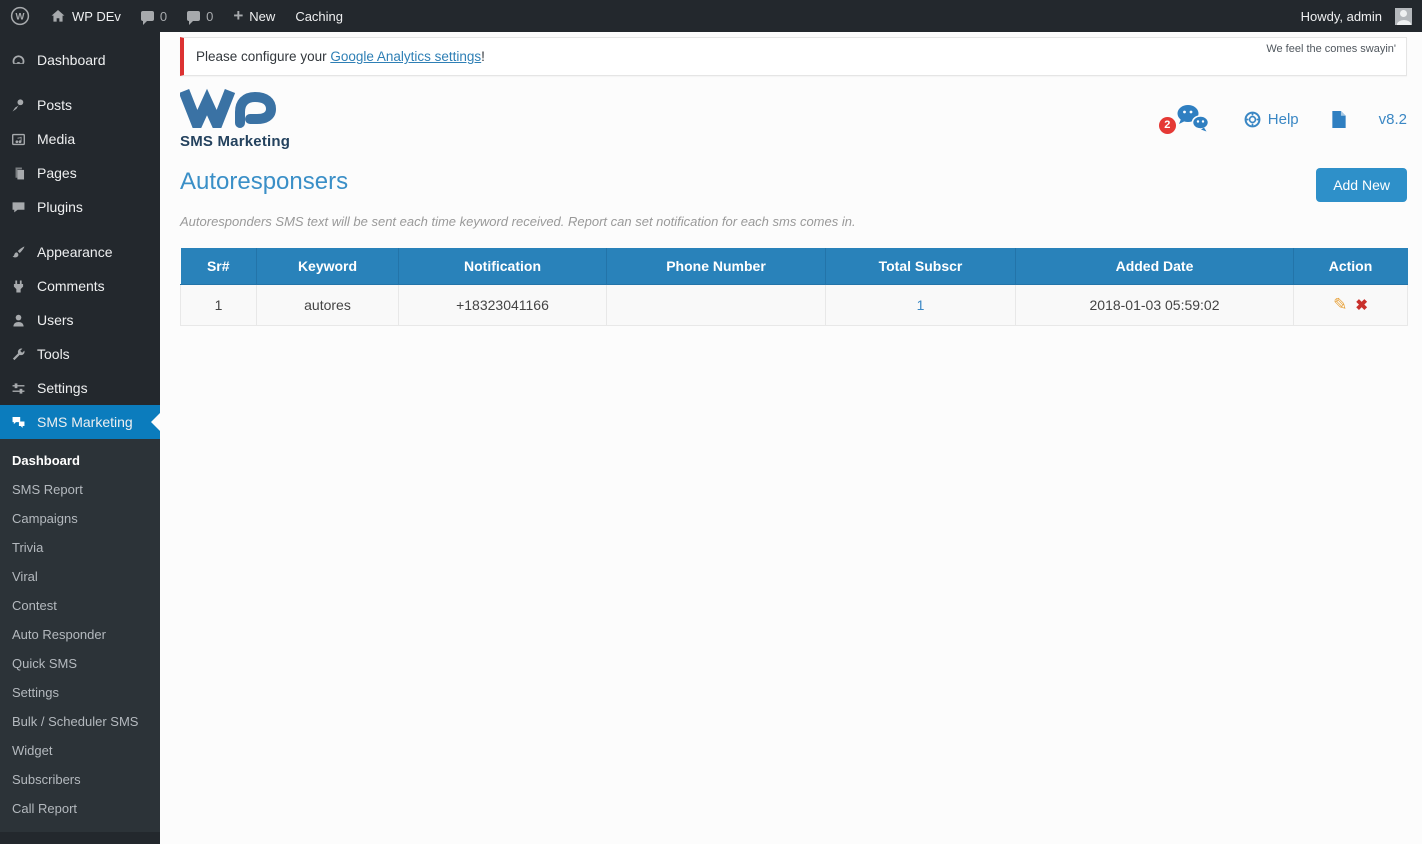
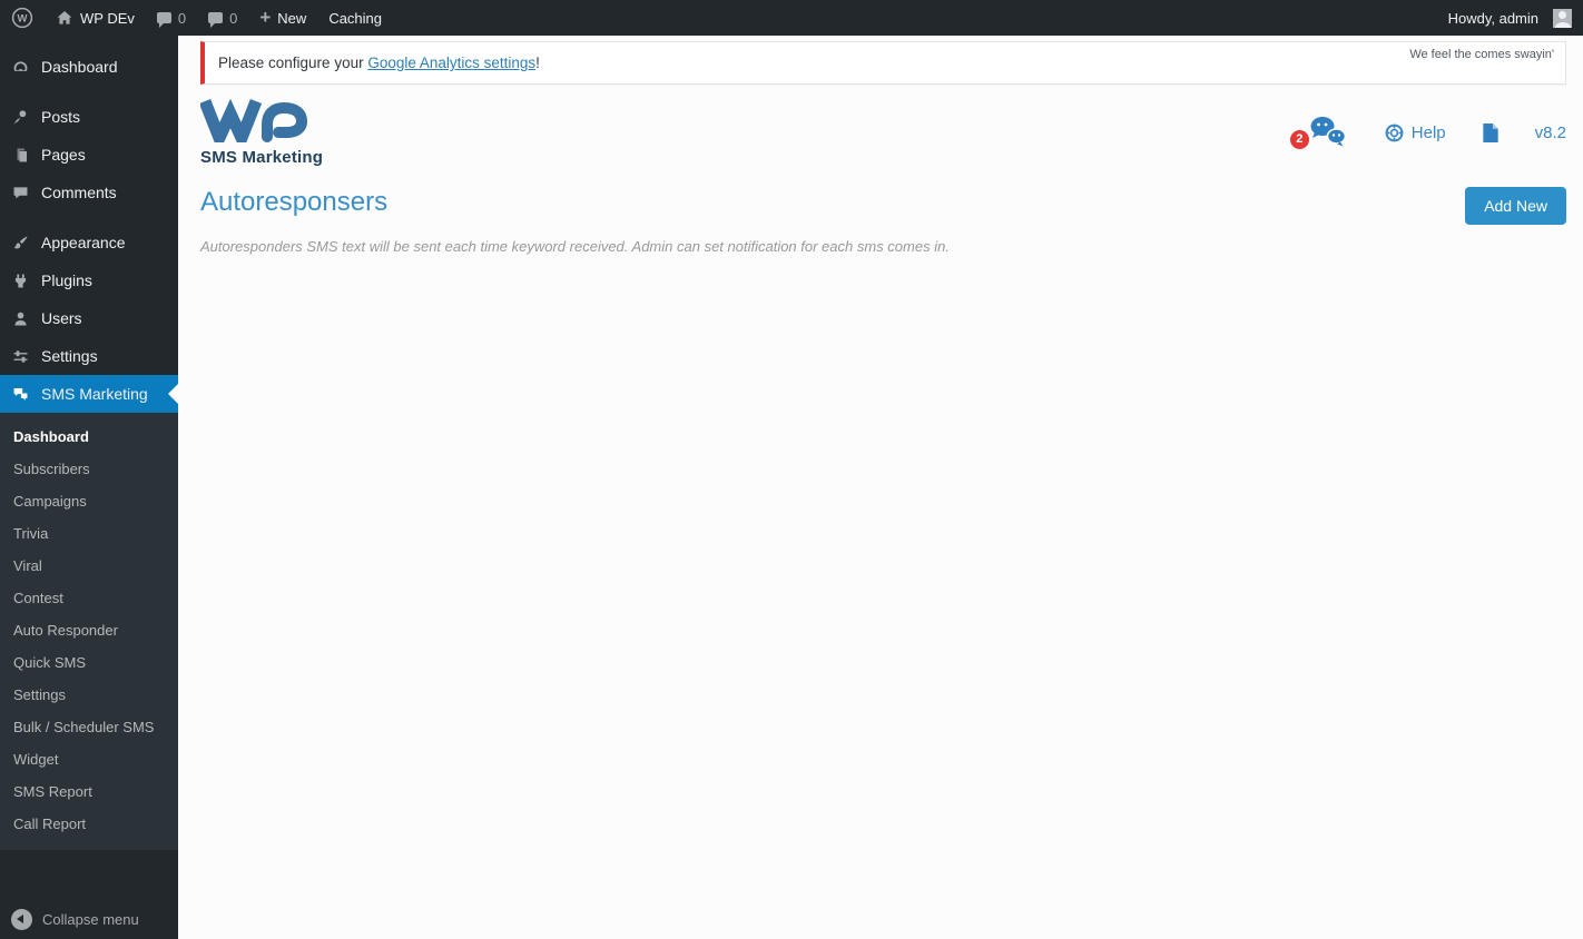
  W
  WP DEv
  0
  0
  +
  New
  Caching
  Howdy, admin
  Dashboard
  Posts
- Media
  Pages
- Plugins
+ Comments
  Appearance
- Comments
+ Plugins
  Users
- Tools
  Settings
  SMS Marketing
  Dashboard
- SMS Report
+ Subscribers
  Campaigns
  Trivia
  Viral
  Contest
  Auto Responder
  Quick SMS
  Settings
  Bulk / Scheduler SMS
  Widget
- Subscribers
+ SMS Report
  Call Report
+ Collapse menu
  Please configure your Google Analytics settings!
  We feel the comes swayin'
  SMS Marketing
  2
  Help
  v8.2
  Autoresponsers
  Add New
- Autoresponders SMS text will be sent each time keyword received. Report can set notification for each sms comes in.
+ Autoresponders SMS text will be sent each time keyword received. Admin can set notification for each sms comes in.
- Sr#	Keyword	Notification	Phone Number	Total Subscr	Added Date	Action
- 1	autores	+18323041166		1	2018-01-03 05:59:02	✎ ✖
